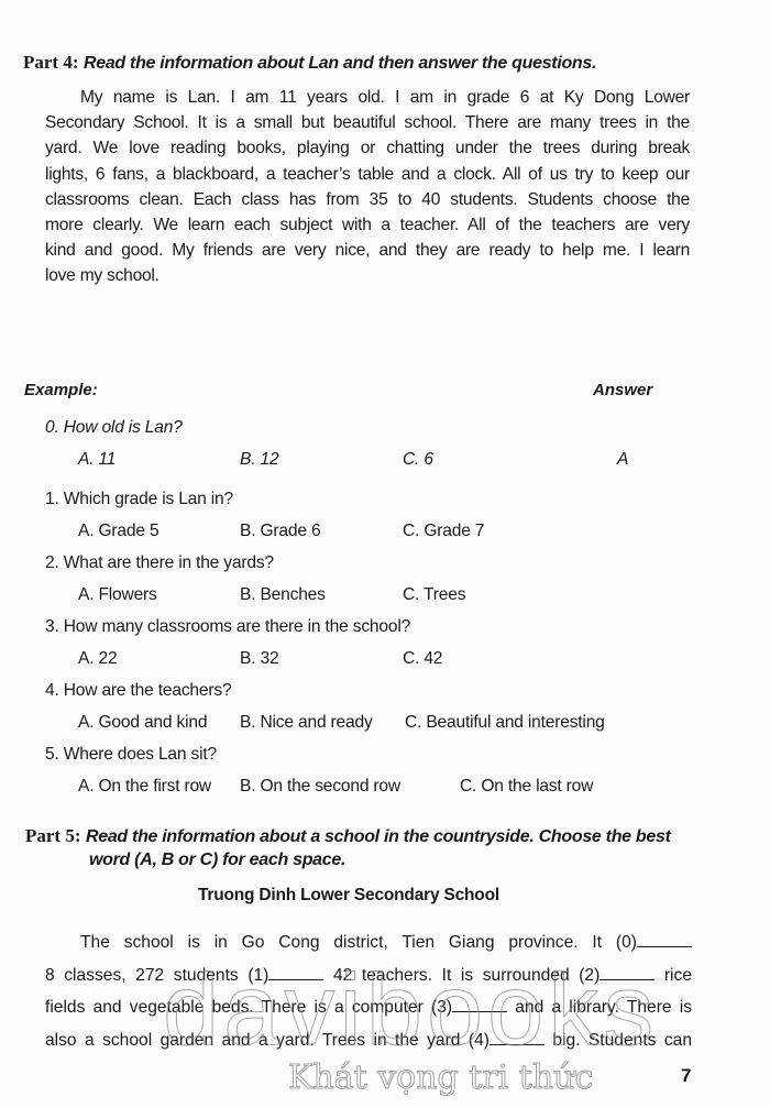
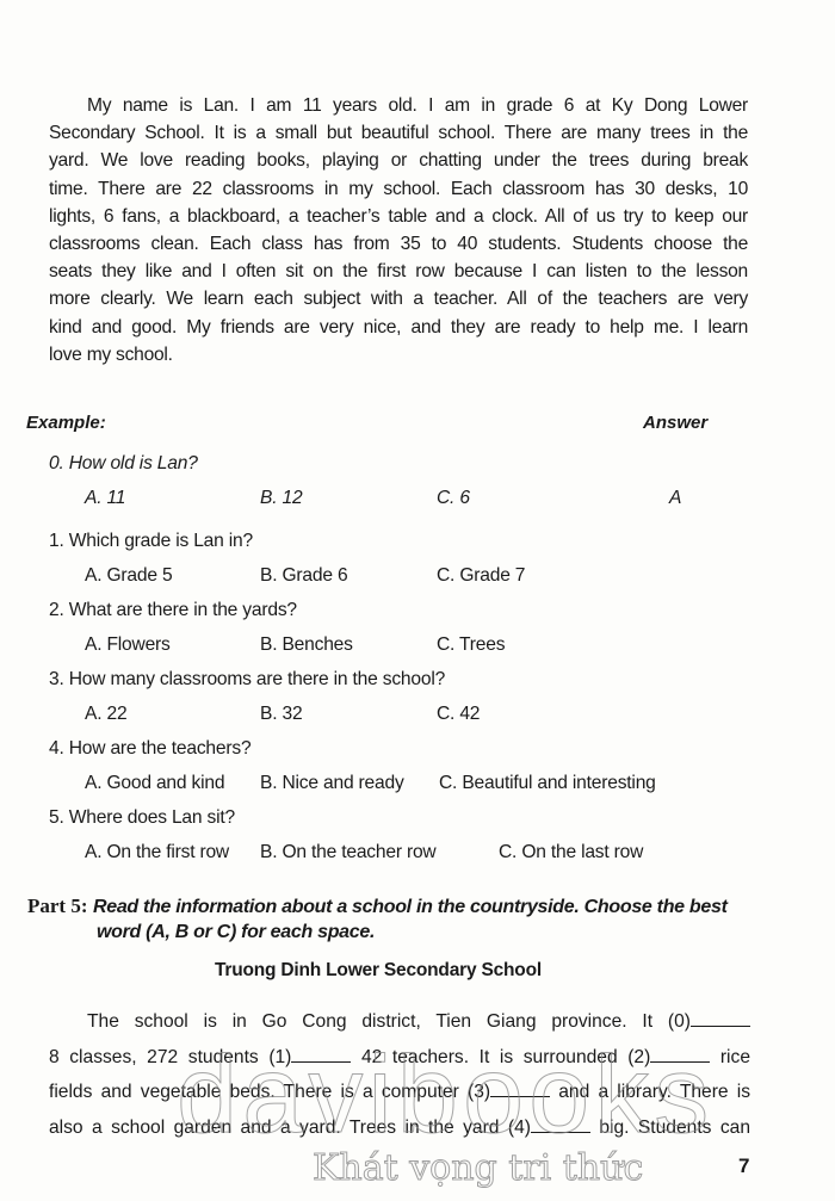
- Part 4: Read the information about Lan and then answer the questions.
  My name is Lan. I am 11 years old. I am in grade 6 at Ky Dong Lower
  Secondary School. It is a small but beautiful school. There are many trees in the
  yard. We love reading books, playing or chatting under the trees during break
+ time. There are 22 classrooms in my school. Each classroom has 30 desks, 10
  lights, 6 fans, a blackboard, a teacher’s table and a clock. All of us try to keep our
  classrooms clean. Each class has from 35 to 40 students. Students choose the
+ seats they like and I often sit on the first row because I can listen to the lesson
  more clearly. We learn each subject with a teacher. All of the teachers are very
  kind and good. My friends are very nice, and they are ready to help me. I learn
  love my school.
  Example:
  Answer
  0. How old is Lan?
  A. 11
  B. 12
  C. 6
  A
  1. Which grade is Lan in?
  A. Grade 5
  B. Grade 6
  C. Grade 7
  2. What are there in the yards?
  A. Flowers
  B. Benches
  C. Trees
  3. How many classrooms are there in the school?
  A. 22
  B. 32
  C. 42
  4. How are the teachers?
  A. Good and kind
  B. Nice and ready
  C. Beautiful and interesting
  5. Where does Lan sit?
  A. On the first row
- B. On the second row
+ B. On the teacher row
  C. On the last row
  Part 5: Read the information about a school in the countryside. Choose the best
  word (A, B or C) for each space.
  Truong Dinh Lower Secondary School
  The school is in Go Cong district, Tien Giang province. It (0)
  8 classes, 272 students (1) 42 teachers. It is surrounded (2) rice
  fields and vegetable beds. There is a computer (3) and a library. There is
  also a school garden and a yard. Trees in the yard (4) big. Students can
  davibooks
  Khát vọng tri thức
  7
